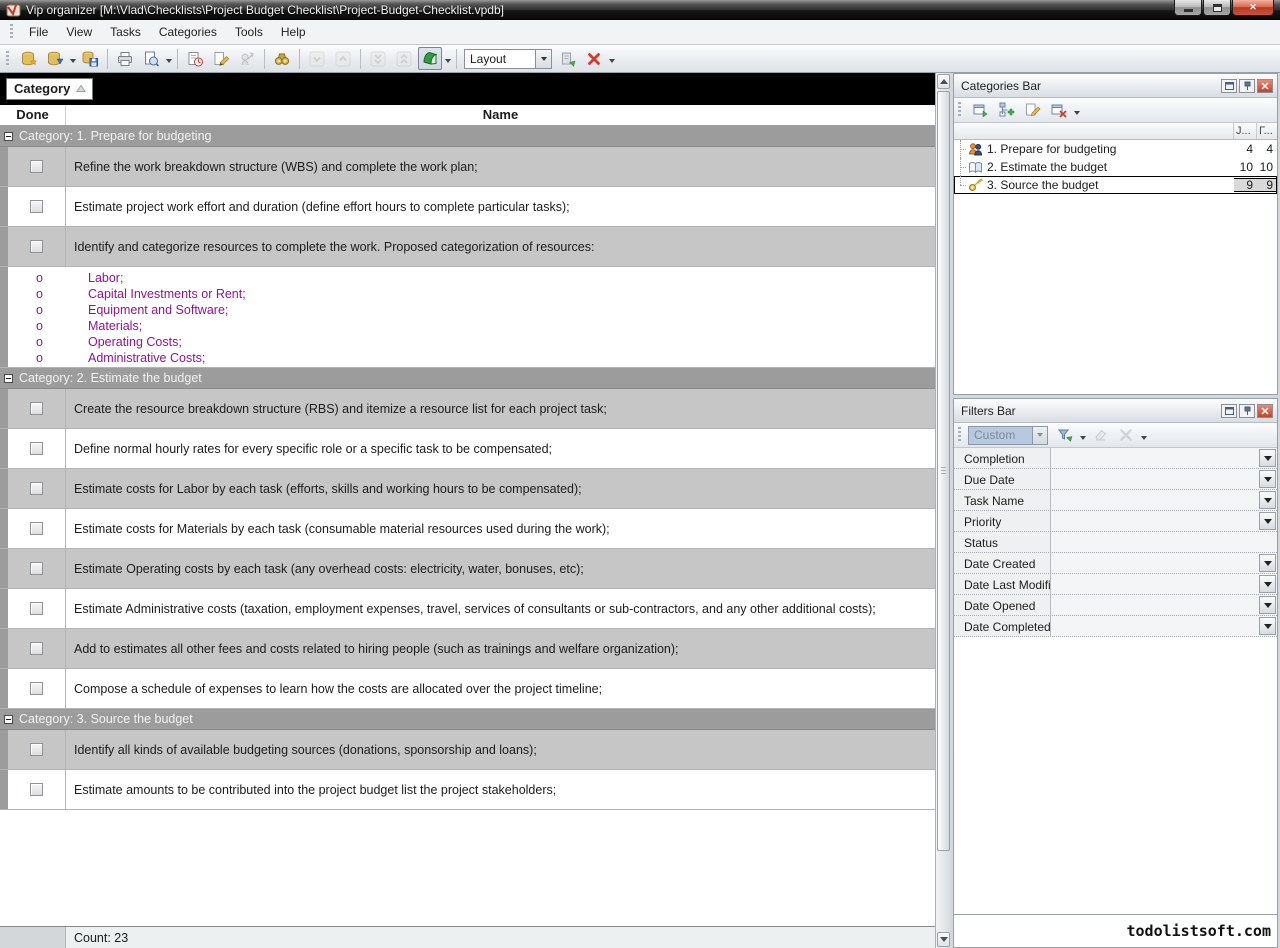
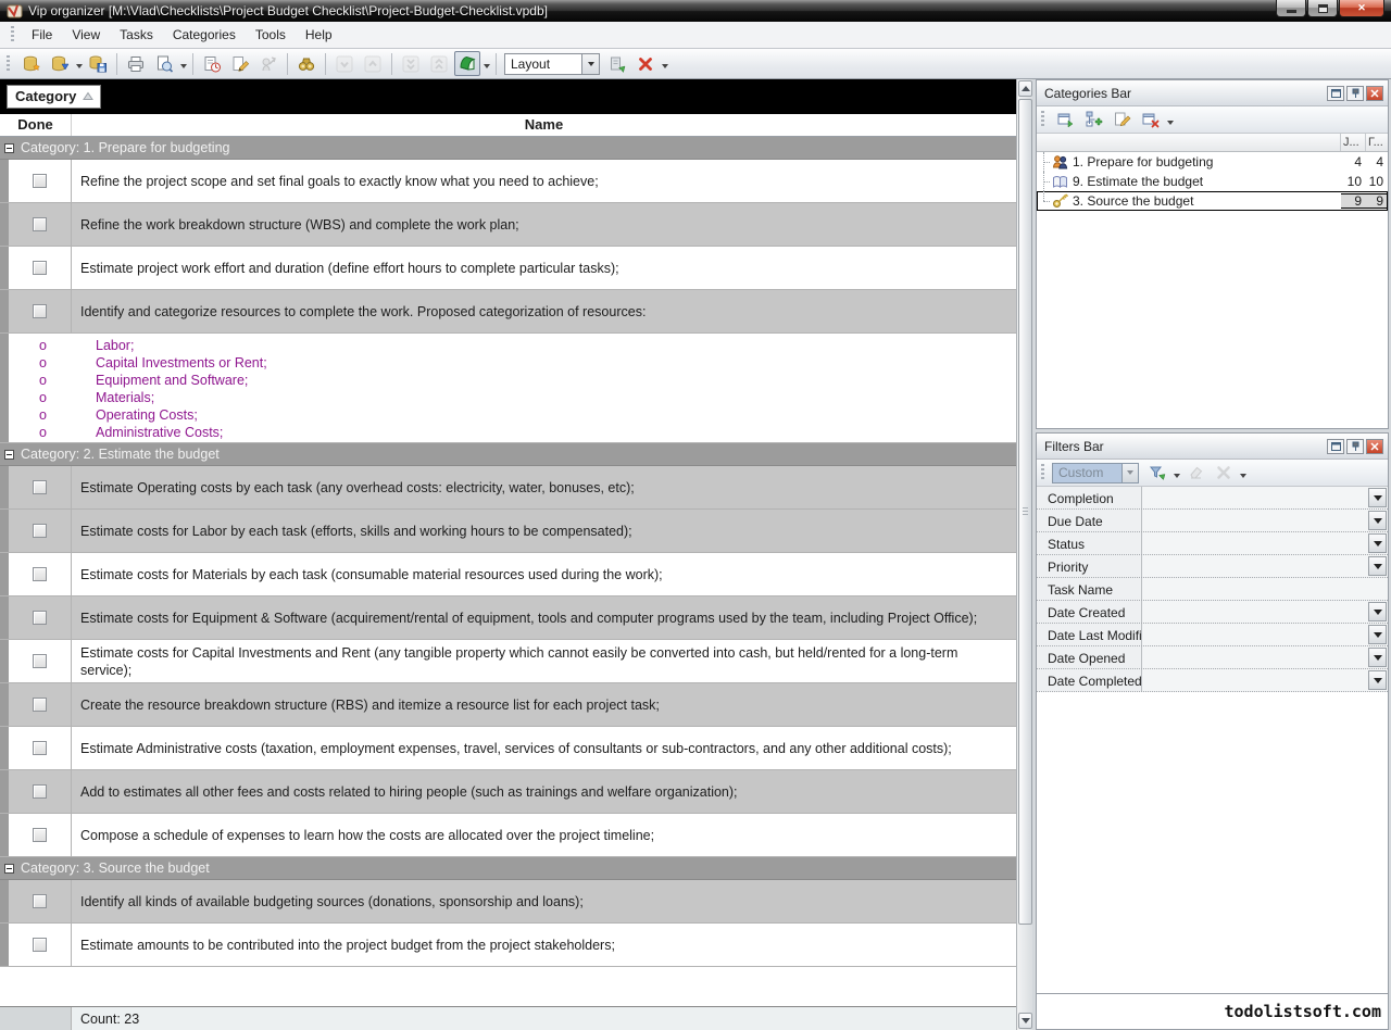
  Vip organizer [M:\Vlad\Checklists\Project Budget Checklist\Project-Budget-Checklist.vpdb]
  ✕
  File
  View
  Tasks
  Categories
  Tools
  Help
  Layout
  Category
  Done
  Name
  Category: 1. Prepare for budgeting
+ Refine the project scope and set final goals to exactly know what you need to achieve;
  Refine the work breakdown structure (WBS) and complete the work plan;
  Estimate project work effort and duration (define effort hours to complete particular tasks);
  Identify and categorize resources to complete the work. Proposed categorization of resources:
  o
  Labor;
  o
  Capital Investments or Rent;
  o
  Equipment and Software;
  o
  Materials;
  o
  Operating Costs;
  o
  Administrative Costs;
  Category: 2. Estimate the budget
- Create the resource breakdown structure (RBS) and itemize a resource list for each project task;
+ Estimate Operating costs by each task (any overhead costs: electricity, water, bonuses, etc);
- Define normal hourly rates for every specific role or a specific task to be compensated;
  Estimate costs for Labor by each task (efforts, skills and working hours to be compensated);
  Estimate costs for Materials by each task (consumable material resources used during the work);
+ Estimate costs for Equipment & Software (acquirement/rental of equipment, tools and computer programs used by the team, including Project Office);
+ Estimate costs for Capital Investments and Rent (any tangible property which cannot easily be converted into cash, but held/rented for a long-term service);
- Estimate Operating costs by each task (any overhead costs: electricity, water, bonuses, etc);
+ Create the resource breakdown structure (RBS) and itemize a resource list for each project task;
  Estimate Administrative costs (taxation, employment expenses, travel, services of consultants or sub-contractors, and any other additional costs);
  Add to estimates all other fees and costs related to hiring people (such as trainings and welfare organization);
  Compose a schedule of expenses to learn how the costs are allocated over the project timeline;
  Category: 3. Source the budget
  Identify all kinds of available budgeting sources (donations, sponsorship and loans);
- Estimate amounts to be contributed into the project budget list the project stakeholders;
+ Estimate amounts to be contributed into the project budget from the project stakeholders;
  Count: 23
  Categories Bar
  J...
  Г...
  1. Prepare for budgeting
  4
  4
- 2. Estimate the budget
+ 9. Estimate the budget
  10
  10
  3. Source the budget
  9
  9
  Filters Bar
  Custom
  Completion
  Due Date
- Task Name
+ Status
  Priority
- Status
+ Task Name
  Date Created
  Date Last Modifi
  Date Opened
  Date Completed
  todolistsoft.com
